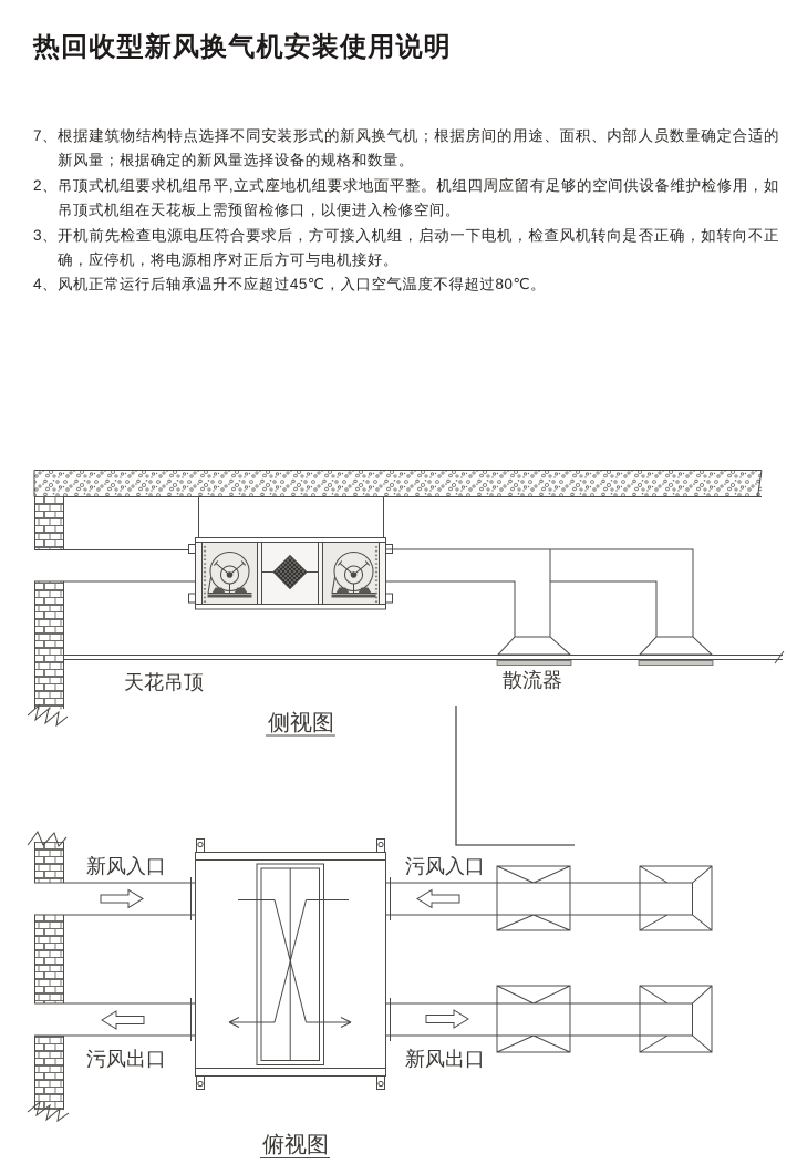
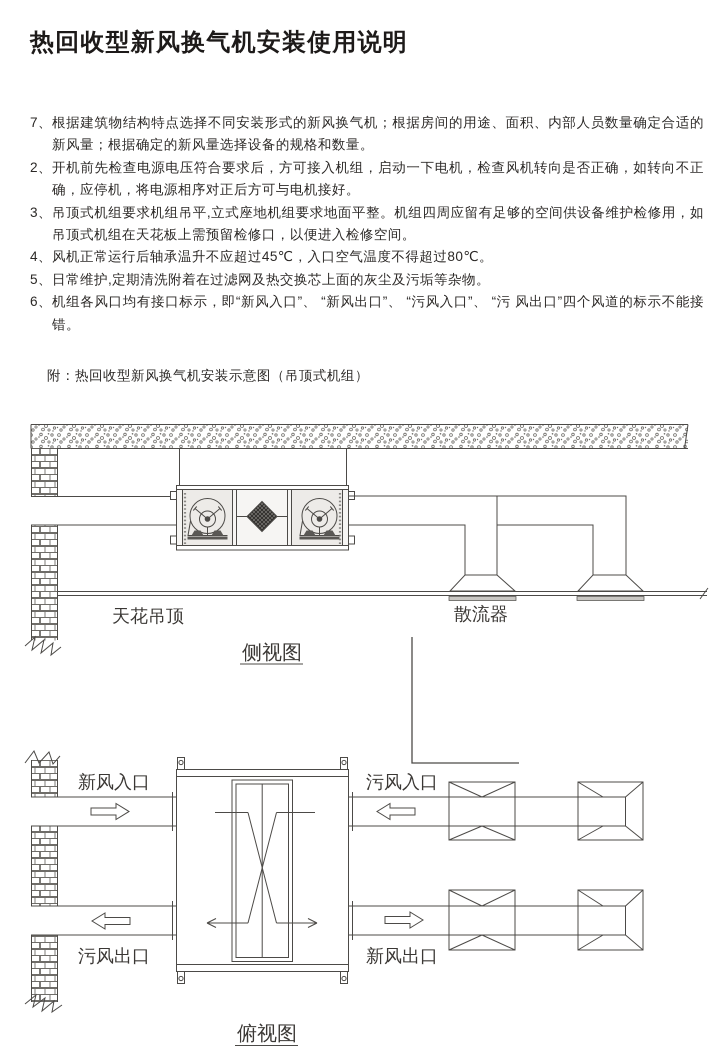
  热回收型新风换气机安装使用说明
  7、
  根据建筑物结构特点选择不同安装形式的新风换气机；根据房间的用途、面积、内部人员数量确定合适的新风量；根据确定的新风量选择设备的规格和数量。
  2、
- 吊顶式机组要求机组吊平,立式座地机组要求地面平整。机组四周应留有足够的空间供设备维护检修用，如吊顶式机组在天花板上需预留检修口，以便进入检修空间。
+ 开机前先检查电源电压符合要求后，方可接入机组，启动一下电机，检查风机转向是否正确，如转向不正确，应停机，将电源相序对正后方可与电机接好。
  3、
- 开机前先检查电源电压符合要求后，方可接入机组，启动一下电机，检查风机转向是否正确，如转向不正确，应停机，将电源相序对正后方可与电机接好。
+ 吊顶式机组要求机组吊平,立式座地机组要求地面平整。机组四周应留有足够的空间供设备维护检修用，如吊顶式机组在天花板上需预留检修口，以便进入检修空间。
  4、
  风机正常运行后轴承温升不应超过45℃，入口空气温度不得超过80℃。
+ 5、
+ 日常维护,定期清洗附着在过滤网及热交换芯上面的灰尘及污垢等杂物。
+ 6、
+ 机组各风口均有接口标示，即“新风入口”、 “新风出口”、 “污风入口”、 “污 风出口”四个风道的标示不能接错。
+ 附：热回收型新风换气机安装示意图（吊顶式机组）
  天花吊顶
  散流器
  侧视图
  新风入口
  污风入口
  污风出口
  新风出口
  俯视图
